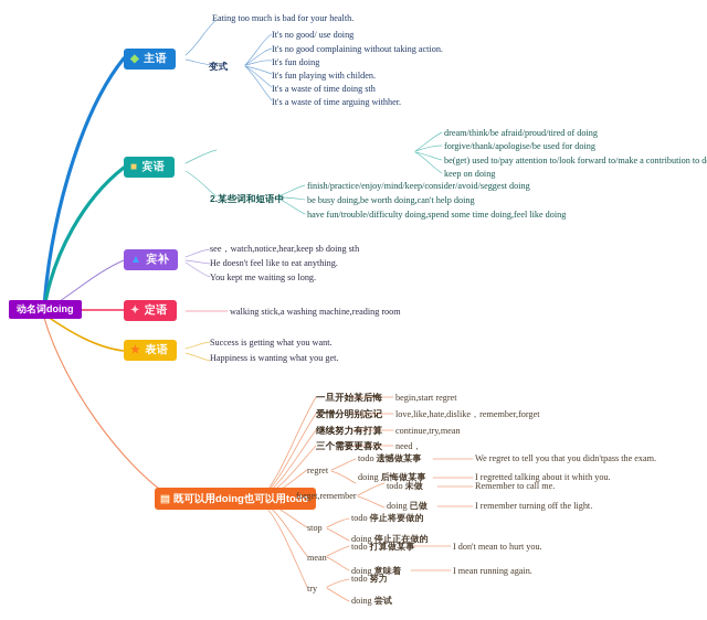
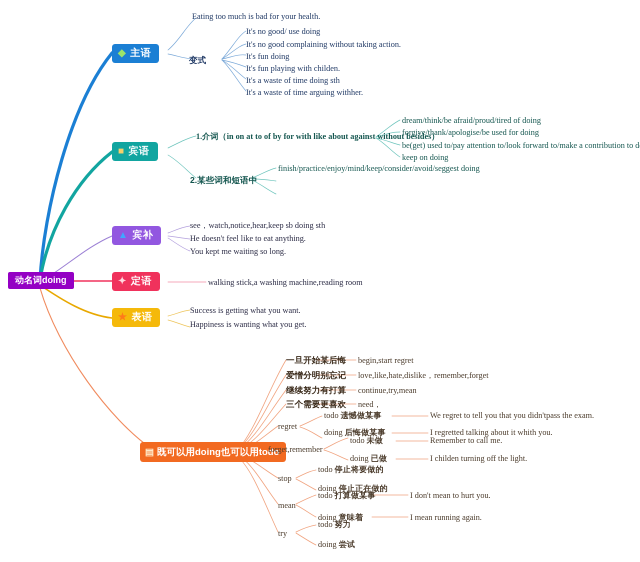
  动名词doing
  ◆
  主语
  ■
  宾语
  ▲
  宾补
  ✦
  定语
  ★
  表语
  ▤
  既可以用doing也可以用todo
  Eating too much is bad for your health.
  变式
  It's no good/ use doing
  It's no good complaining without taking action.
  It's fun doing
  It's fun playing with childen.
  It's a waste of time doing sth
  It's a waste of time arguing withher.
+ 1.介词（in on at to of by for with like about against without besides）
  dream/think/be afraid/proud/tired of doing
  forgive/thank/apologise/be used for doing
  be(get) used to/pay attention to/look forward to/make a contribution to d
  keep on doing
  2.某些词和短语中
  finish/practice/enjoy/mind/keep/consider/avoid/seggest doing
- be busy doing,be worth doing,can't help doing
- have fun/trouble/difficulty doing,spend some time doing,feel like doing
  see，watch,notice,hear,keep sb doing sth
  He doesn't feel like to eat anything.
  You kept me waiting so long.
  walking stick,a washing machine,reading room
  Success is getting what you want.
  Happiness is wanting what you get.
  一旦开始某后悔
  begin,start regret
  爱憎分明别忘记
  love,like,hate,dislike，remember,forget
  继续努力有打算
  continue,try,mean
  三个需要更喜欢
  need，
  regret
  todo 遗憾做某事
  We regret to tell you that you didn'tpass the exam.
  doing 后悔做某事
  I regretted talking about it whith you.
  forget,remember
  todo 未做
  Remember to call me.
  doing 已做
- I remember turning off the light.
+ I childen turning off the light.
  stop
  todo 停止将要做的
  doing 停止正在做的
  mean
  todo 打算做某事
  I don't mean to hurt you.
  doing 意味着
  I mean running again.
  try
  todo 努力
  doing 尝试
